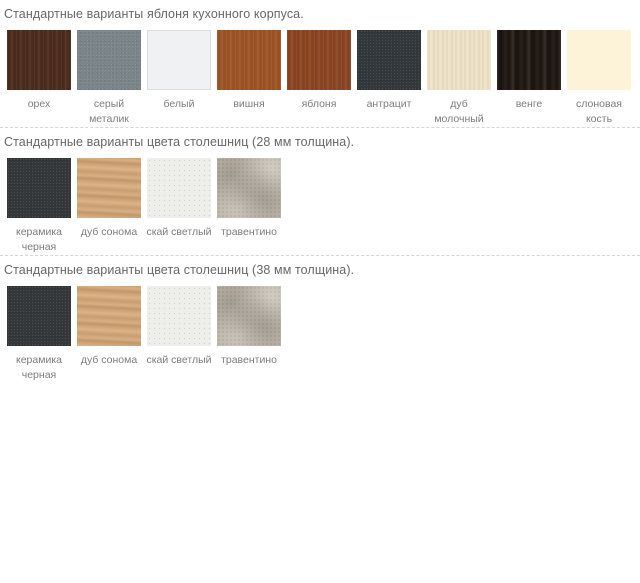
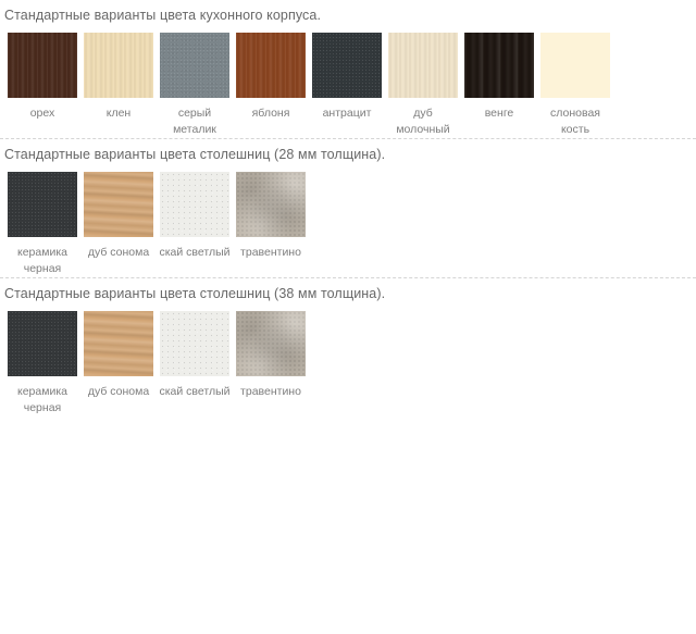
- Стандартные варианты яблоня кухонного корпуса.
+ Стандартные варианты цвета кухонного корпуса.
  орех
+ клен
  серый
  металик
- белый
- вишня
  яблоня
  антрацит
  дуб
  молочный
  венге
  слоновая
  кость
  Стандартные варианты цвета столешниц (28 мм толщина).
  керамика
  черная
  дуб сонома
  скай светлый
  травентино
  Стандартные варианты цвета столешниц (38 мм толщина).
  керамика
  черная
  дуб сонома
  скай светлый
  травентино
